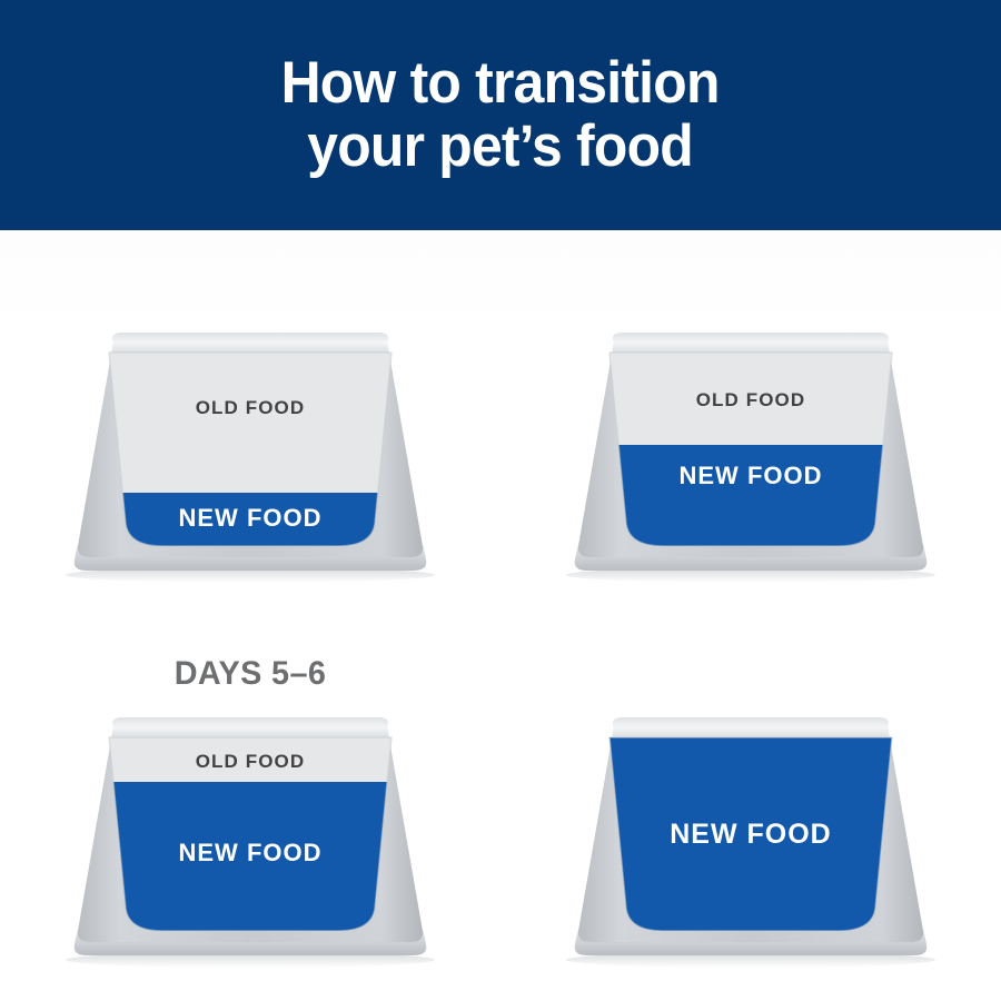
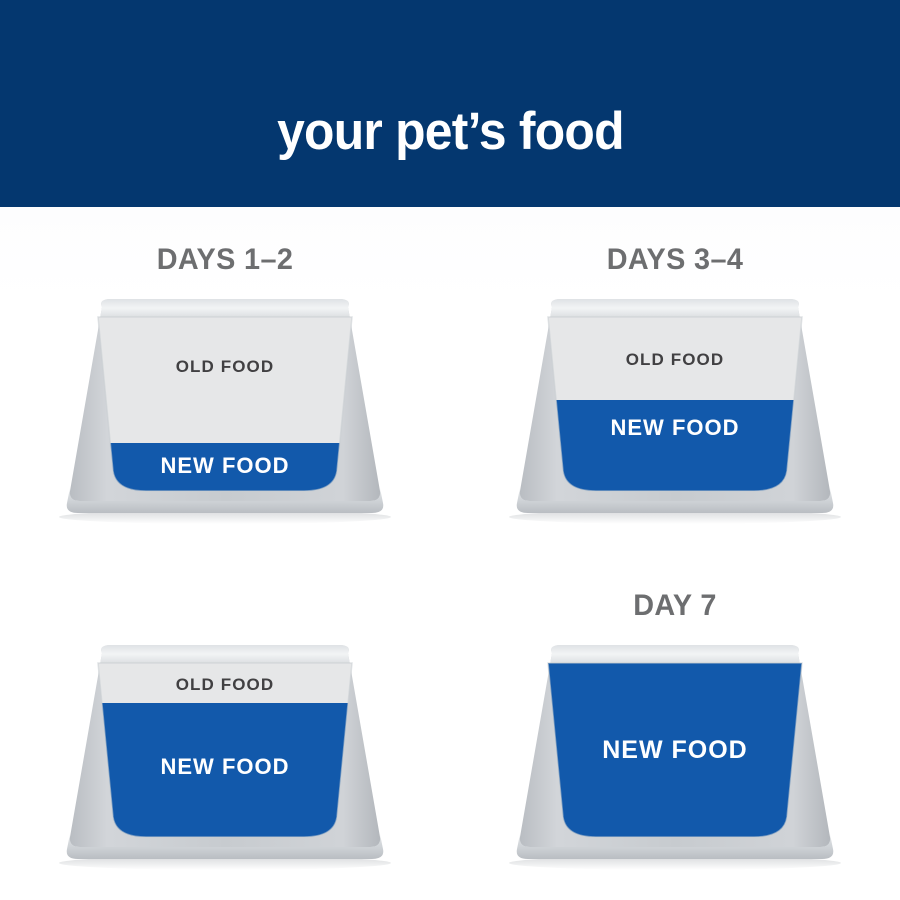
- How to transition
  your pet’s food
+ DAYS 1–2
  OLD FOOD
  NEW FOOD
+ DAYS 3–4
  OLD FOOD
  NEW FOOD
- DAYS 5–6
  OLD FOOD
  NEW FOOD
+ DAY 7
  NEW FOOD
